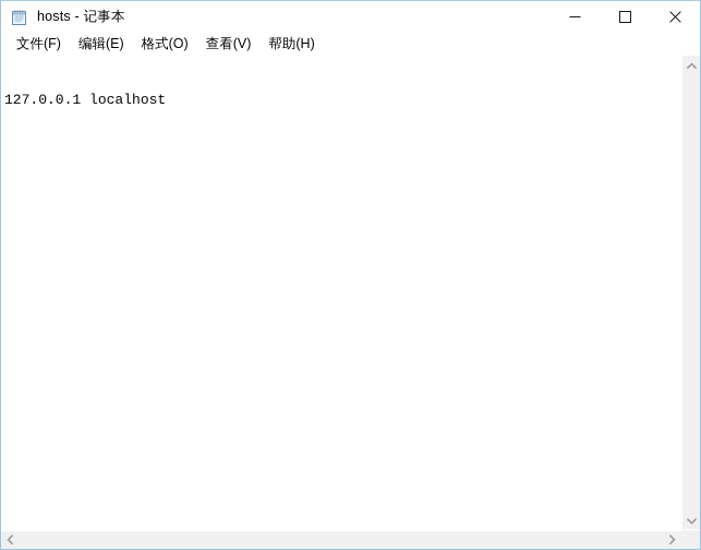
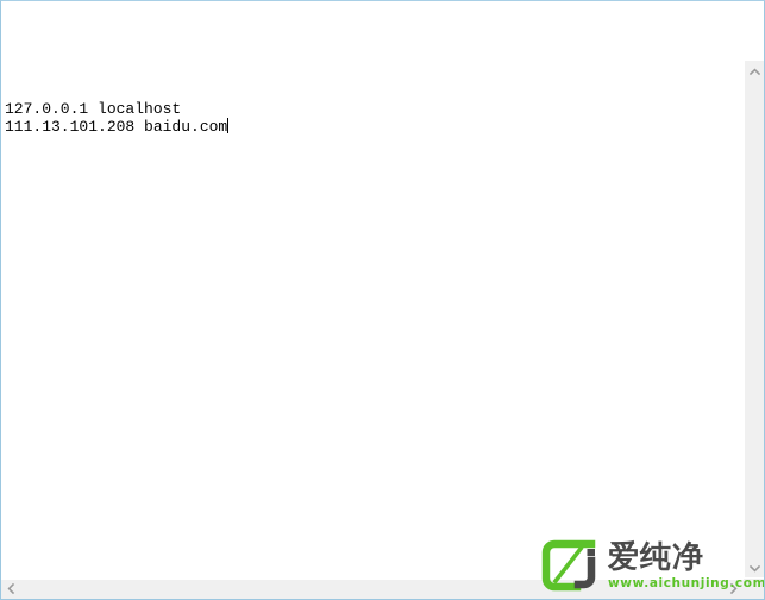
- hosts - 记事本
- 文件(F)
- 编辑(E)
- 格式(O)
- 查看(V)
- 帮助(H)
  127.0.0.1 localhost
+ 111.13.101.208 baidu.com
+ 爱纯净
+ www.aichunjing.com
